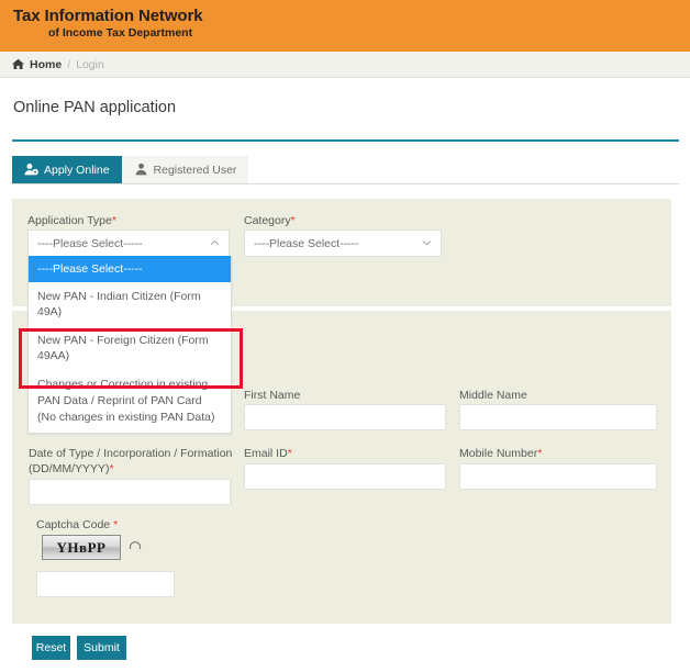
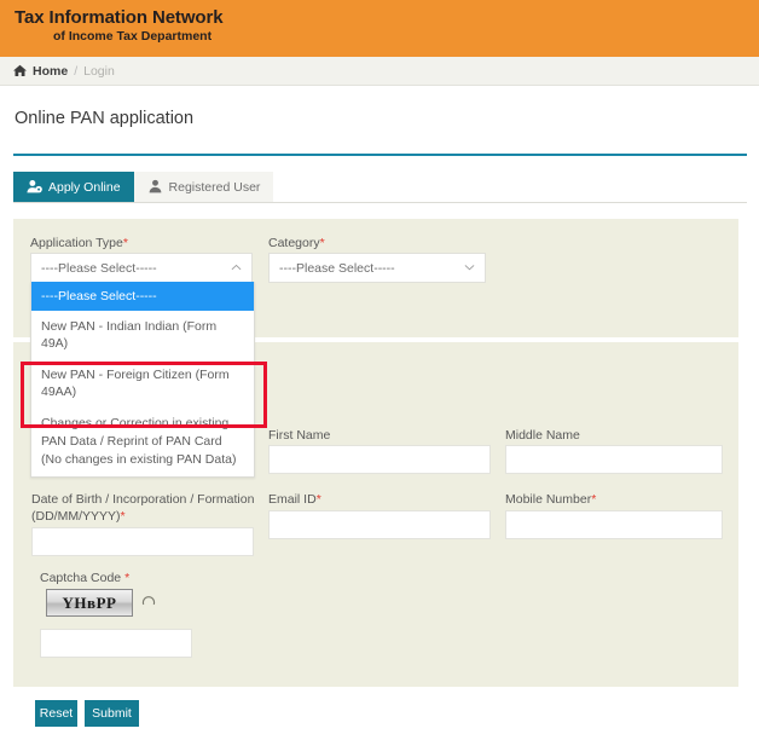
  Tax Information Network
  of Income Tax Department
  Home
  /
  Login
  Online PAN application
  Apply Online
  Registered User
  Application Type*
  ----Please Select-----
  Category*
  ----Please Select-----
  ----Please Select-----
- New PAN - Indian Citizen (Form 49A)
+ New PAN - Indian Indian (Form 49A)
  New PAN - Foreign Citizen (Form 49AA)
  Changes or Correction in existing PAN Data / Reprint of PAN Card (No changes in existing PAN Data)
  First Name
  Middle Name
- Date of Type / Incorporation / Formation
+ Date of Birth / Incorporation / Formation
  (DD/MM/YYYY)*
  Email ID*
  Mobile Number*
  Captcha Code *
  YHвPP
  Reset
  Submit
